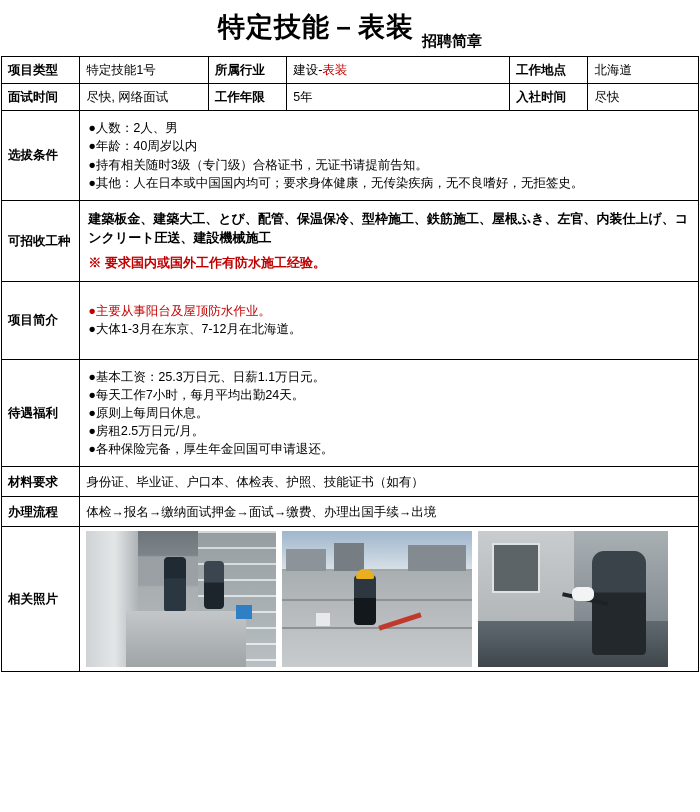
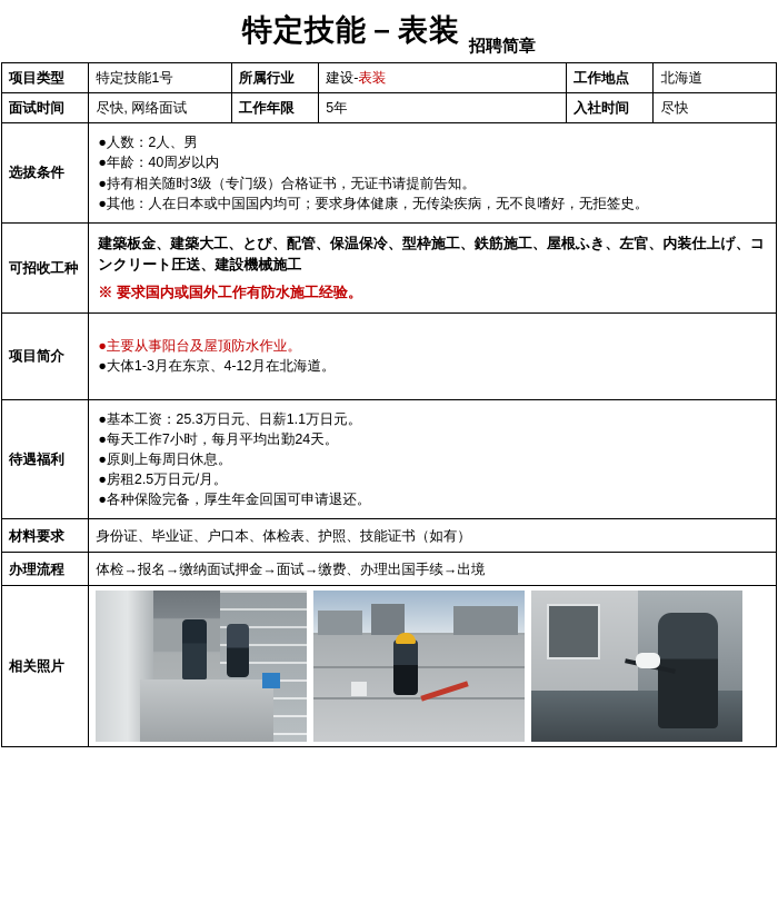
  特定技能－表装
  招聘简章
  项目类型	特定技能1号	所属行业	建设-表装	工作地点	北海道
  面试时间	尽快, 网络面试	工作年限	5年	入社时间	尽快
  选拔条件	●人数：2人、男 ●年龄：40周岁以内 ●持有相关随时3级（专门级）合格证书，无证书请提前告知。 ●其他：人在日本或中国国内均可；要求身体健康，无传染疾病，无不良嗜好，无拒签史。
  可招收工种	建築板金、建築大工、とび、配管、保温保冷、型枠施工、鉄筋施工、屋根ふき、左官、内装仕上げ、コンクリート圧送、建設機械施工 ※ 要求国内或国外工作有防水施工经验。
- 项目简介	●主要从事阳台及屋顶防水作业。 ●大体1-3月在东京、7-12月在北海道。
+ 项目简介	●主要从事阳台及屋顶防水作业。 ●大体1-3月在东京、4-12月在北海道。
  待遇福利	●基本工资：25.3万日元、日薪1.1万日元。 ●每天工作7小时，每月平均出勤24天。 ●原则上每周日休息。 ●房租2.5万日元/月。 ●各种保险完备，厚生年金回国可申请退还。
  材料要求	身份证、毕业证、户口本、体检表、护照、技能证书（如有）
  办理流程	体检→报名→缴纳面试押金→面试→缴费、办理出国手续→出境
  相关照片
